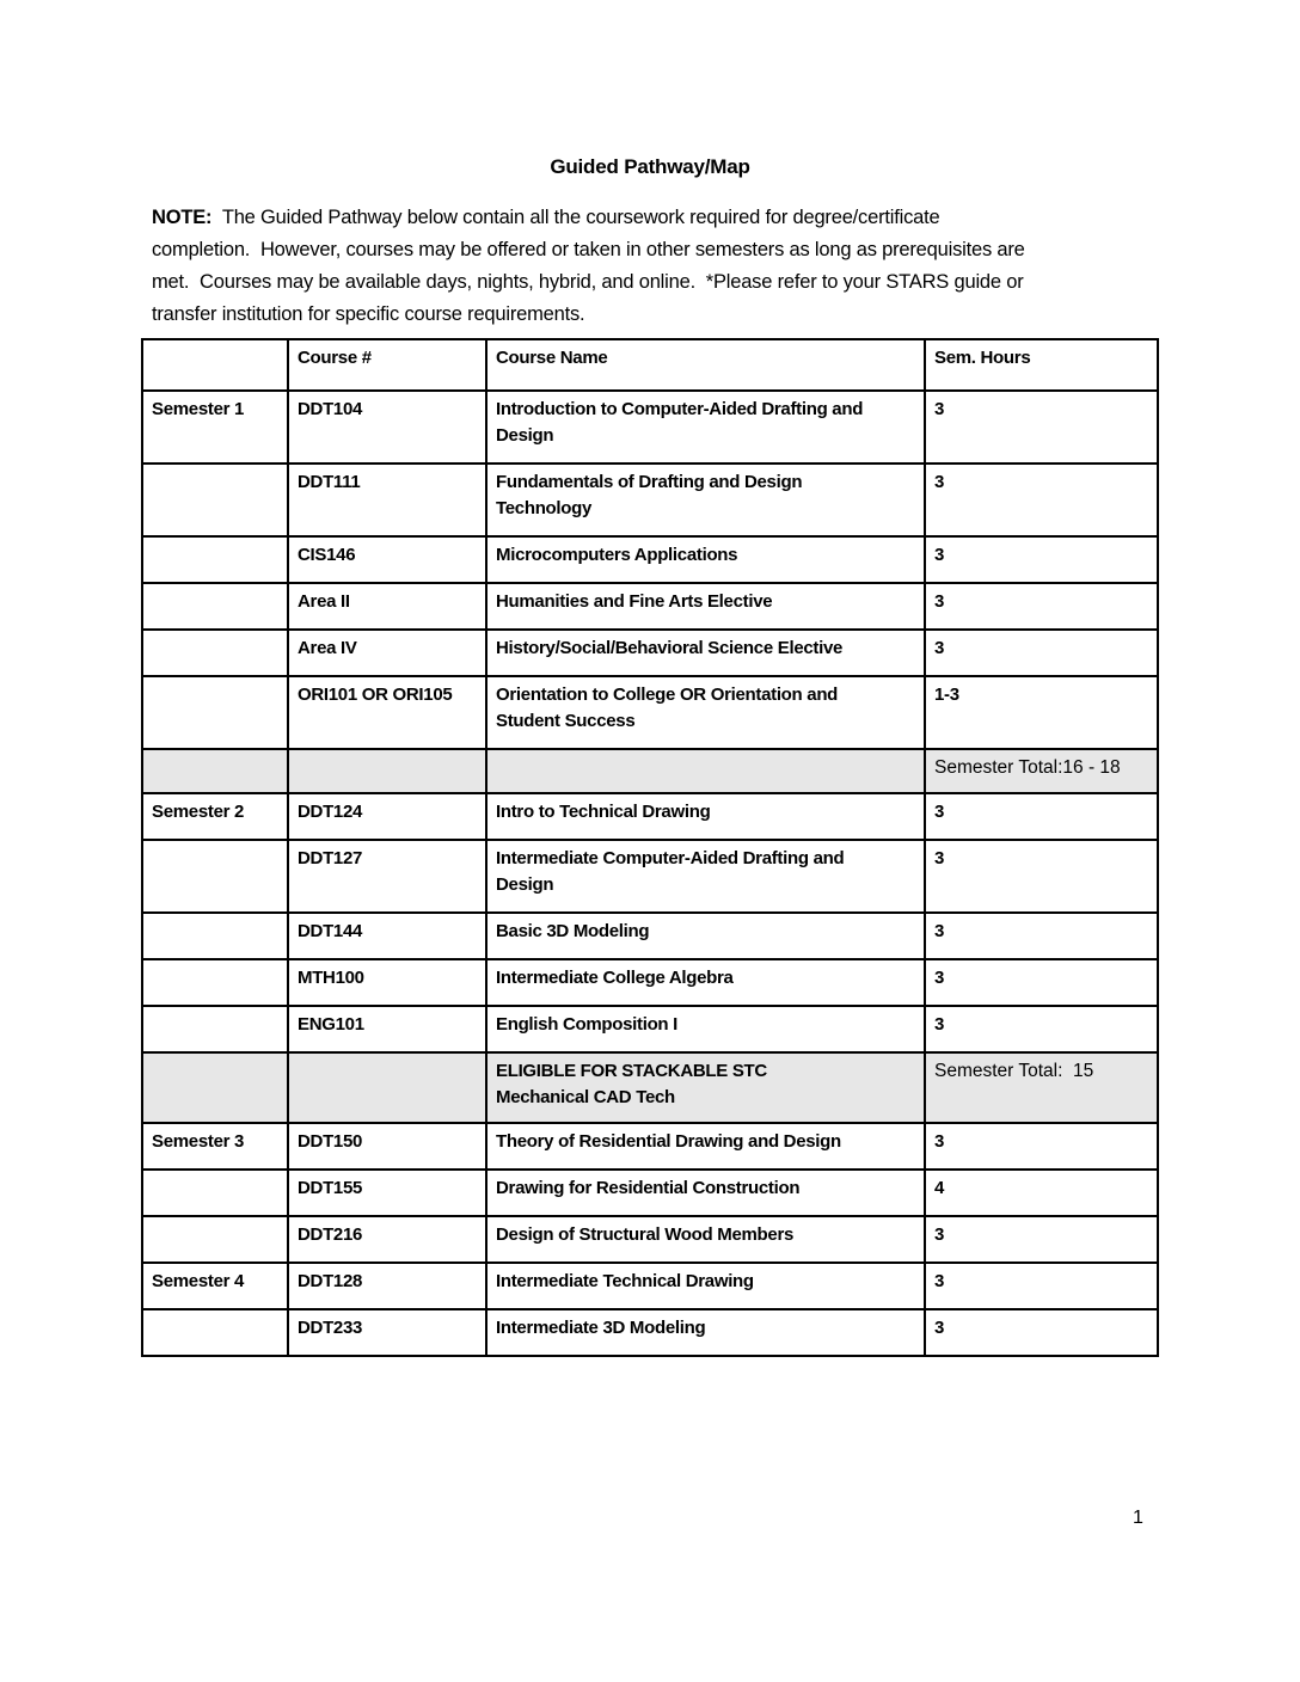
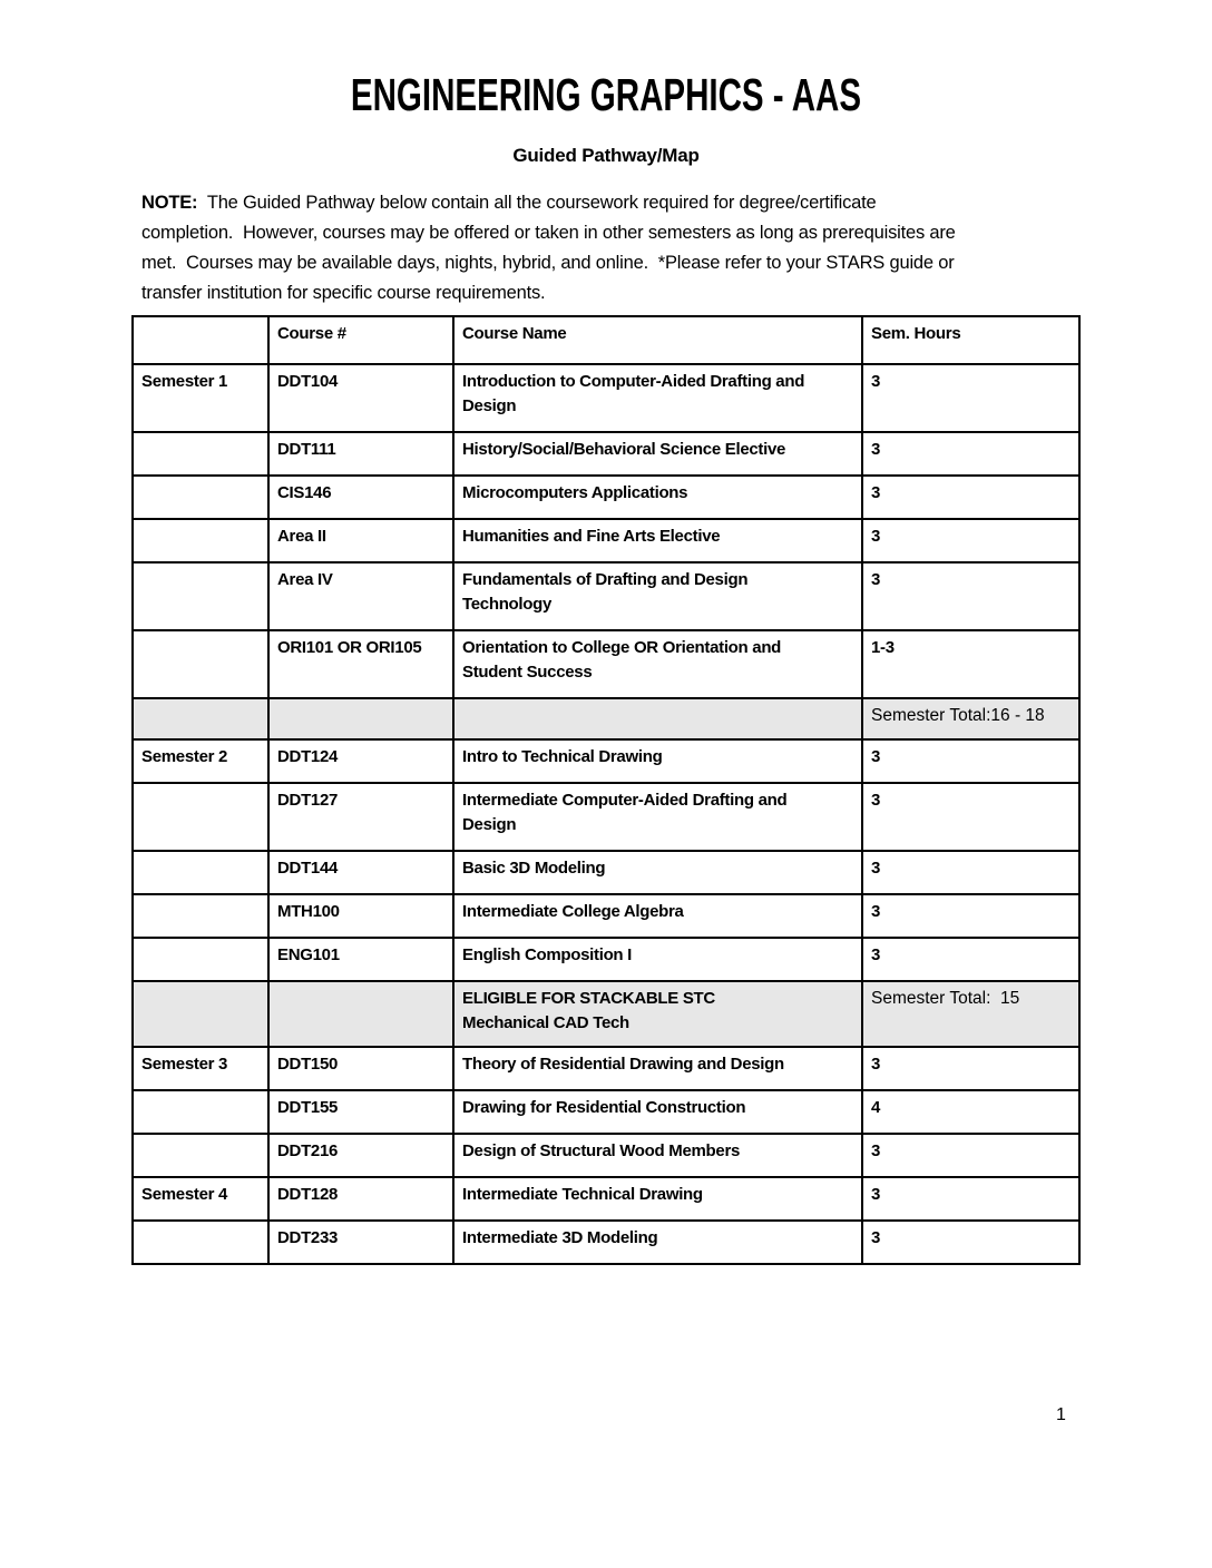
+ ENGINEERING GRAPHICS - AAS
  Guided Pathway/Map
  NOTE: The Guided Pathway below contain all the coursework required for degree/certificate
  completion. However, courses may be offered or taken in other semesters as long as prerequisites are
  met. Courses may be available days, nights, hybrid, and online. *Please refer to your STARS guide or
  transfer institution for specific course requirements.
  	Course #	Course Name	Sem. Hours
  Semester 1	DDT104	Introduction to Computer-Aided Drafting and Design	3
- 	DDT111	Fundamentals of Drafting and Design Technology	3
+ 	DDT111	History/Social/Behavioral Science Elective	3
  	CIS146	Microcomputers Applications	3
  	Area II	Humanities and Fine Arts Elective	3
- 	Area IV	History/Social/Behavioral Science Elective	3
+ 	Area IV	Fundamentals of Drafting and Design Technology	3
  	ORI101 OR ORI105	Orientation to College OR Orientation and Student Success	1-3
  			Semester Total:16 - 18
  Semester 2	DDT124	Intro to Technical Drawing	3
  	DDT127	Intermediate Computer-Aided Drafting and Design	3
  	DDT144	Basic 3D Modeling	3
  	MTH100	Intermediate College Algebra	3
  	ENG101	English Composition I	3
  		ELIGIBLE FOR STACKABLE STC Mechanical CAD Tech	Semester Total: 15
  Semester 3	DDT150	Theory of Residential Drawing and Design	3
  	DDT155	Drawing for Residential Construction	4
  	DDT216	Design of Structural Wood Members	3
  Semester 4	DDT128	Intermediate Technical Drawing	3
  	DDT233	Intermediate 3D Modeling	3
  1
